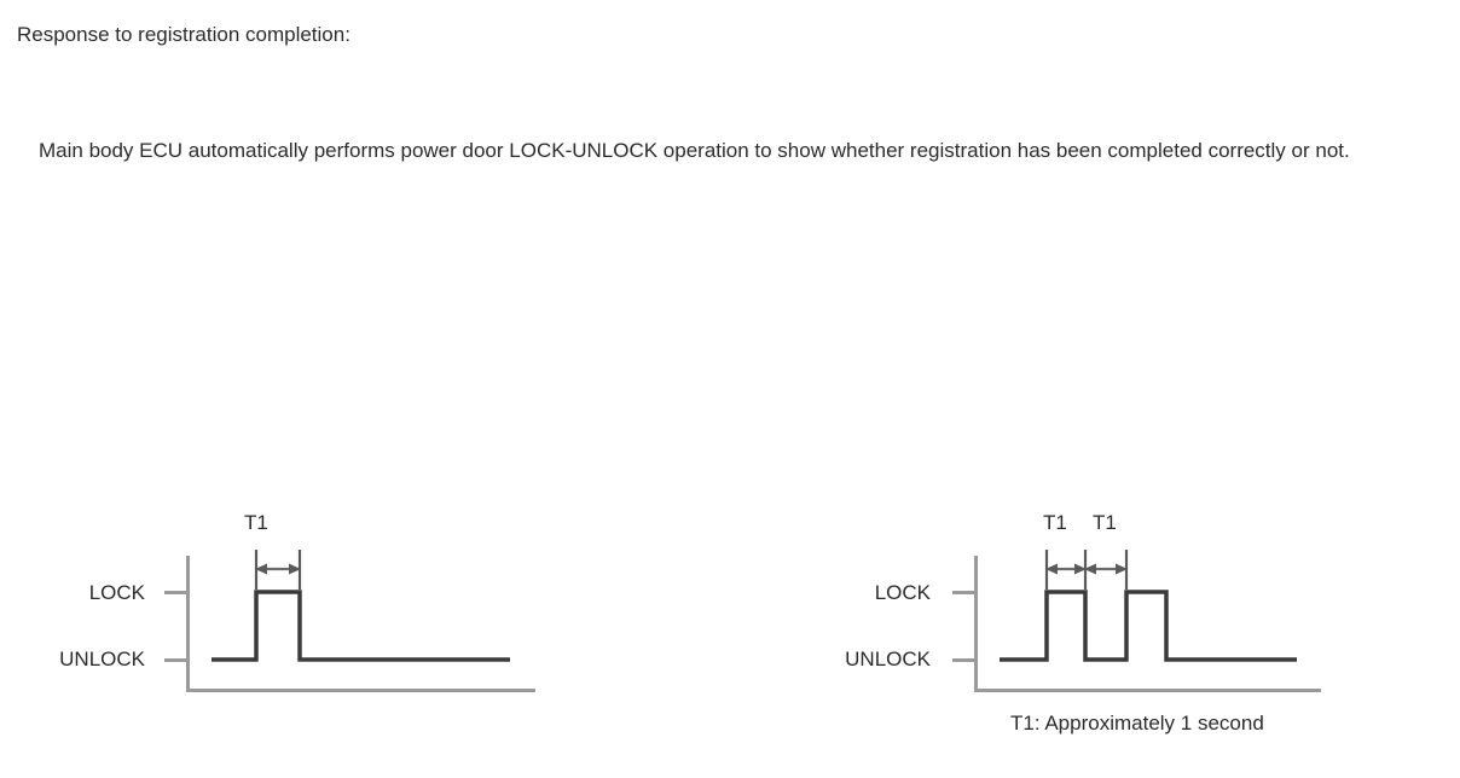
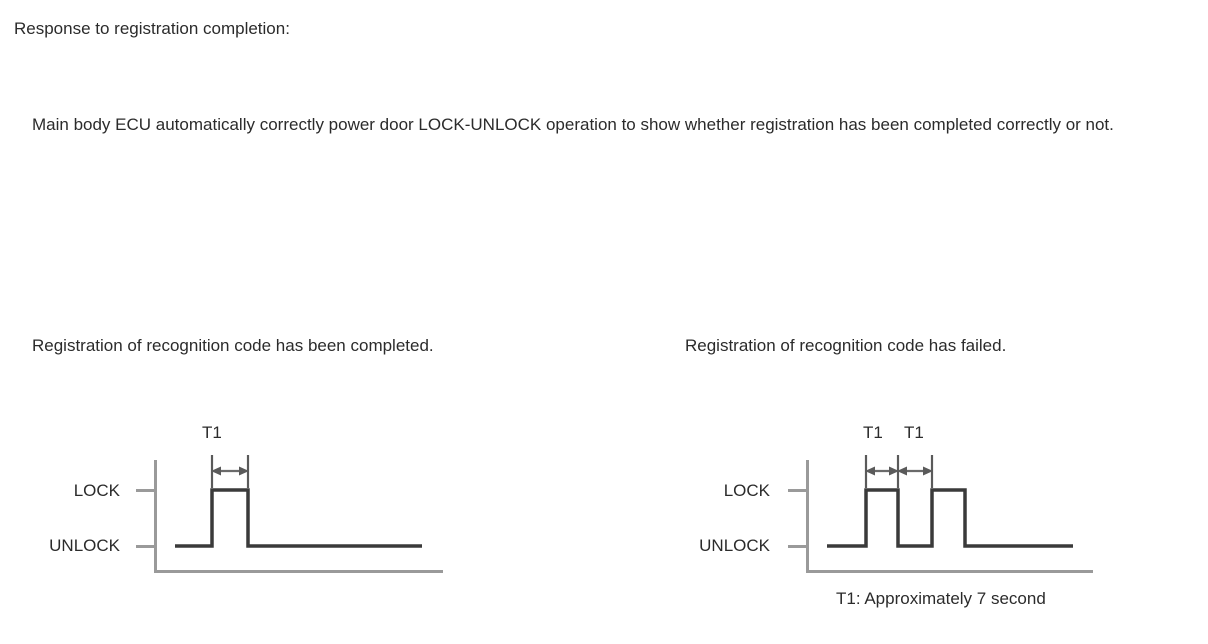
  Response to registration completion:
- Main body ECU automatically performs power door LOCK-UNLOCK operation to show whether registration has been completed correctly or not.
+ Main body ECU automatically correctly power door LOCK-UNLOCK operation to show whether registration has been completed correctly or not.
+ Registration of recognition code has been completed.
  LOCK
  UNLOCK
  T1
+ Registration of recognition code has failed.
  LOCK
  UNLOCK
  T1
  T1
- T1: Approximately 1 second
+ T1: Approximately 7 second
